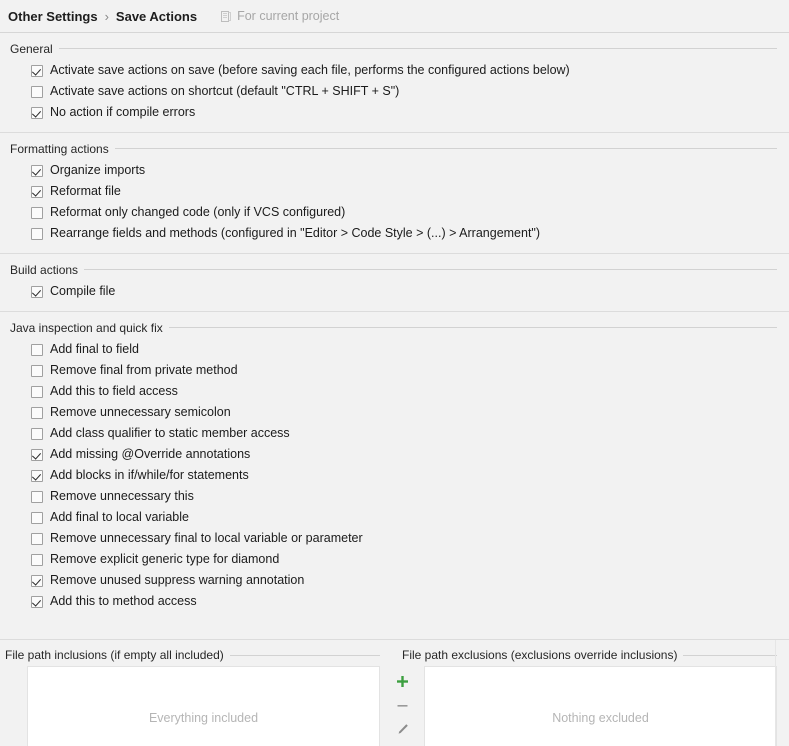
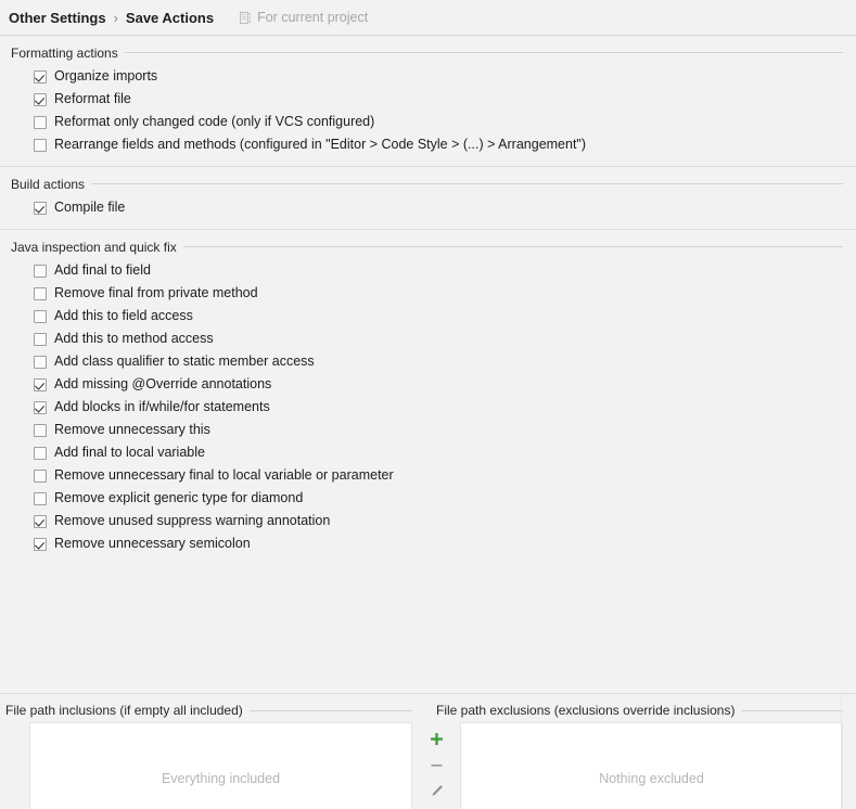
  Other Settings
  ›
  Save Actions
  For current project
- General
- Activate save actions on save (before saving each file, performs the configured actions below)
- Activate save actions on shortcut (default "CTRL + SHIFT + S")
- No action if compile errors
  Formatting actions
  Organize imports
  Reformat file
  Reformat only changed code (only if VCS configured)
  Rearrange fields and methods (configured in "Editor > Code Style > (...) > Arrangement")
  Build actions
  Compile file
  Java inspection and quick fix
  Add final to field
  Remove final from private method
  Add this to field access
- Remove unnecessary semicolon
+ Add this to method access
  Add class qualifier to static member access
  Add missing @Override annotations
  Add blocks in if/while/for statements
  Remove unnecessary this
  Add final to local variable
  Remove unnecessary final to local variable or parameter
  Remove explicit generic type for diamond
  Remove unused suppress warning annotation
- Add this to method access
+ Remove unnecessary semicolon
  File path inclusions (if empty all included)
  File path exclusions (exclusions override inclusions)
  Everything included
  Nothing excluded
